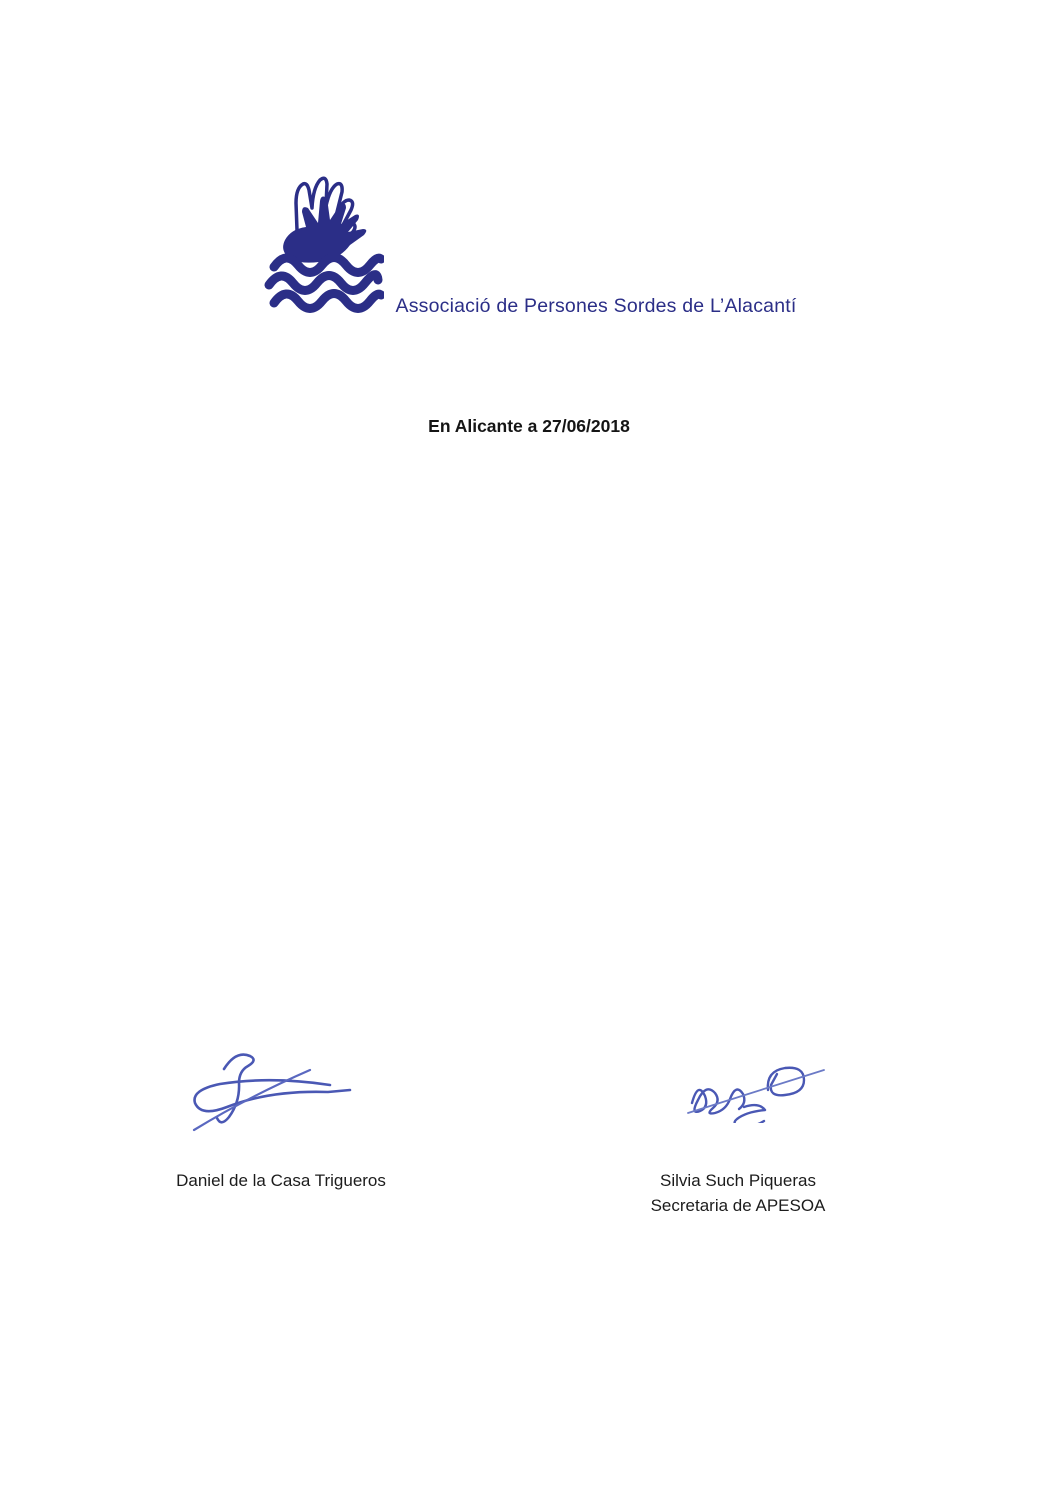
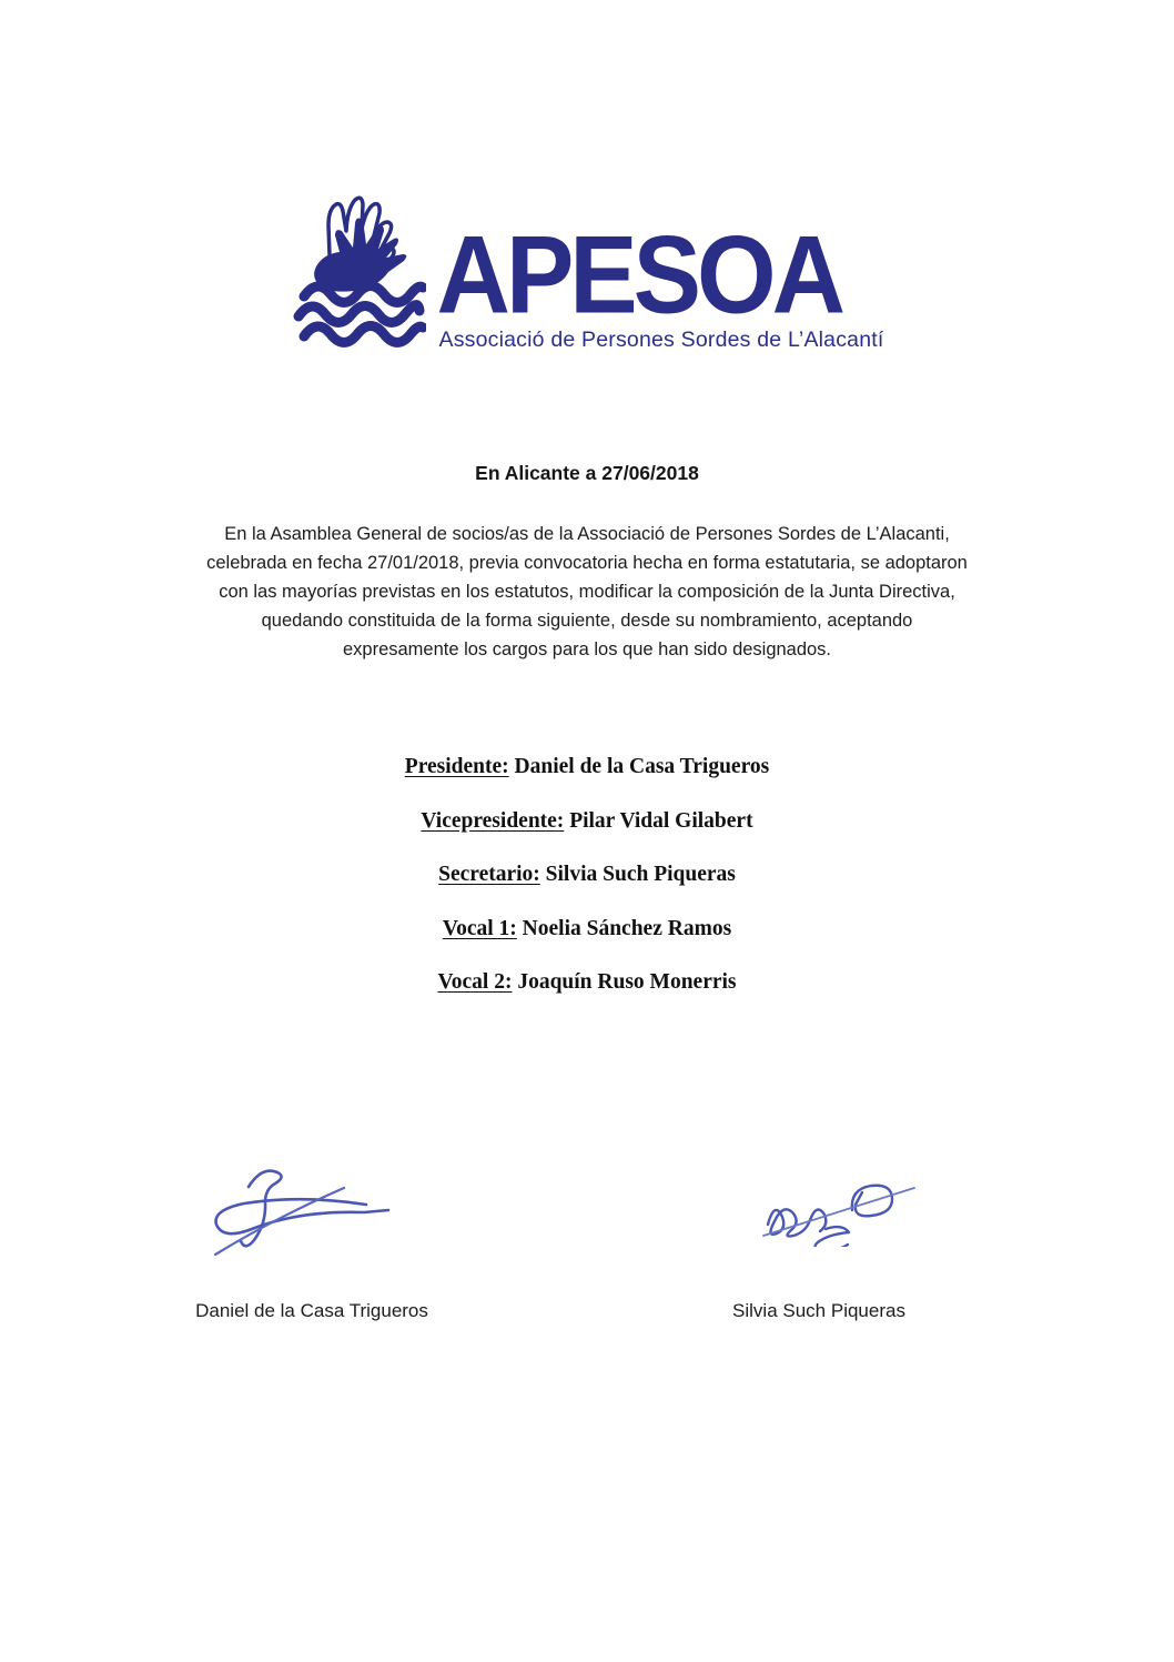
+ APESOA
  Associació de Persones Sordes de L’Alacantí
  En Alicante a 27/06/2018
+ En la Asamblea General de socios/as de la Associació de Persones Sordes de L’Alacanti,
+ celebrada en fecha 27/01/2018, previa convocatoria hecha en forma estatutaria, se adoptaron
+ con las mayorías previstas en los estatutos, modificar la composición de la Junta Directiva,
+ quedando constituida de la forma siguiente, desde su nombramiento, aceptando
+ expresamente los cargos para los que han sido designados.
+ Presidente: Daniel de la Casa Trigueros
+ Vicepresidente: Pilar Vidal Gilabert
+ Secretario: Silvia Such Piqueras
+ Vocal 1: Noelia Sánchez Ramos
+ Vocal 2: Joaquín Ruso Monerris
  Daniel de la Casa Trigueros
  Silvia Such Piqueras
- Secretaria de APESOA
